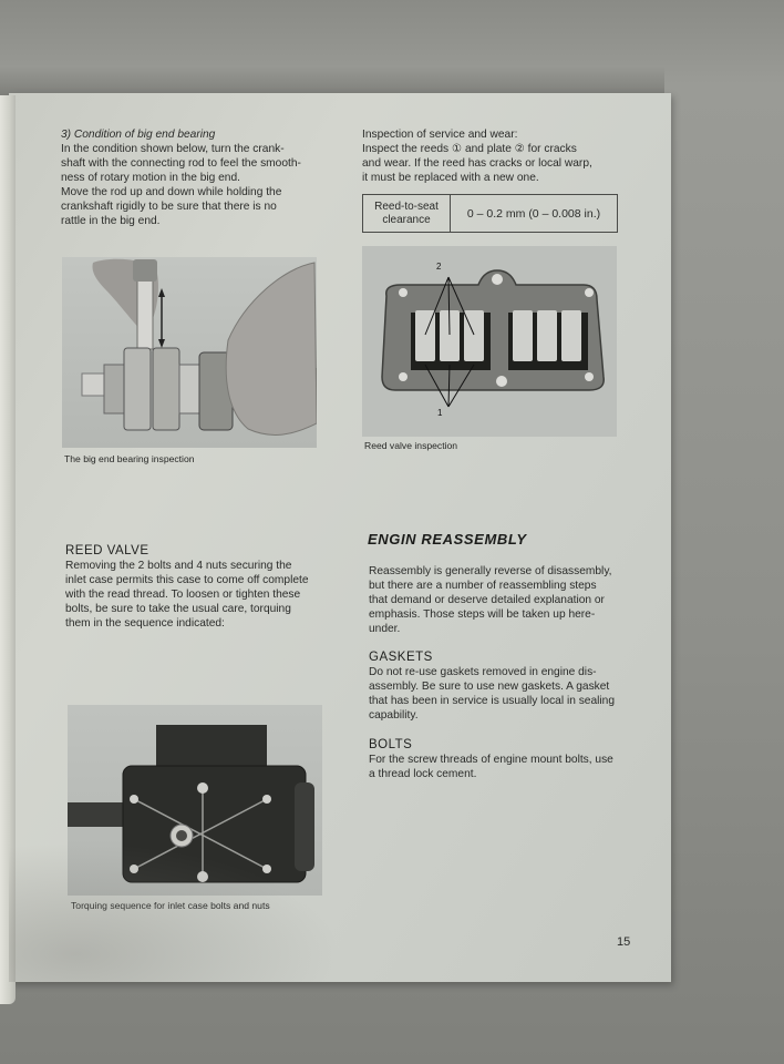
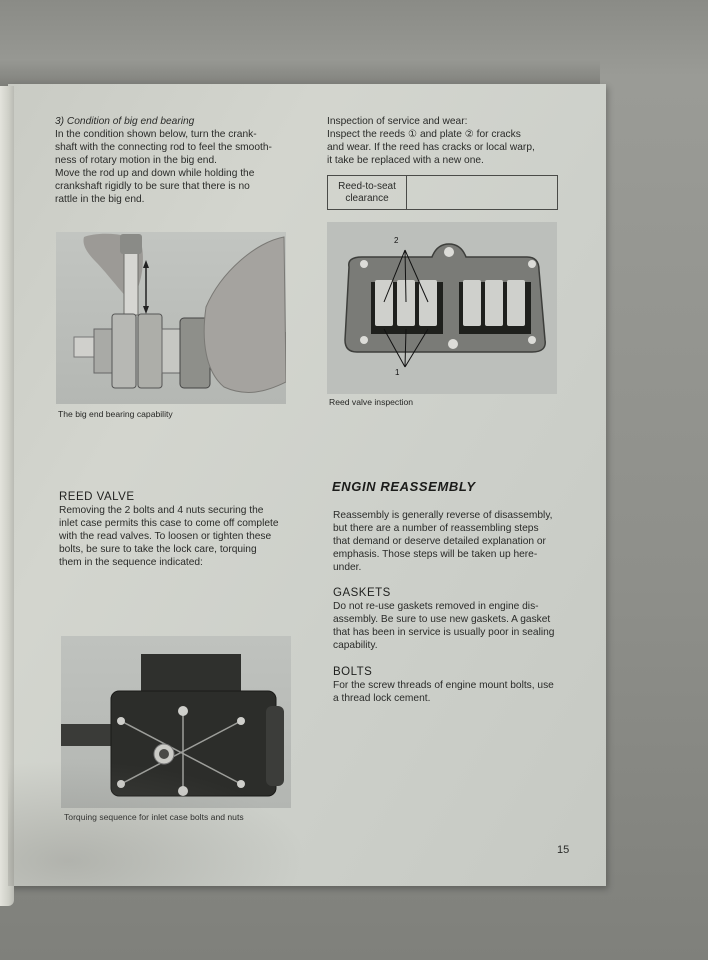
  3) Condition of big end bearing
  In the condition shown below, turn the crank-
  shaft with the connecting rod to feel the smooth-
  ness of rotary motion in the big end.
  Move the rod up and down while holding the
  crankshaft rigidly to be sure that there is no
  rattle in the big end.
- The big end bearing inspection
+ The big end bearing capability
  REED VALVE
  Removing the 2 bolts and 4 nuts securing the
  inlet case permits this case to come off complete
- with the read thread. To loosen or tighten these
+ with the read valves. To loosen or tighten these
- bolts, be sure to take the usual care, torquing
+ bolts, be sure to take the lock care, torquing
  them in the sequence indicated:
  Inspection of service and wear:
  Inspect the reeds ① and plate ② for cracks
  and wear. If the reed has cracks or local warp,
- it must be replaced with a new one.
+ it take be replaced with a new one.
  Reed-to-seat
  clearance
- 0 – 0.2 mm (0 – 0.008 in.)
  2
  1
  Reed valve inspection
  ENGIN REASSEMBLY
  Reassembly is generally reverse of disassembly,
  but there are a number of reassembling steps
  that demand or deserve detailed explanation or
  emphasis. Those steps will be taken up here-
  under.
  GASKETS
  Do not re-use gaskets removed in engine dis-
  assembly. Be sure to use new gaskets. A gasket
- that has been in service is usually local in sealing
+ that has been in service is usually poor in sealing
  capability.
  BOLTS
  For the screw threads of engine mount bolts, use
  a thread lock cement.
  15
